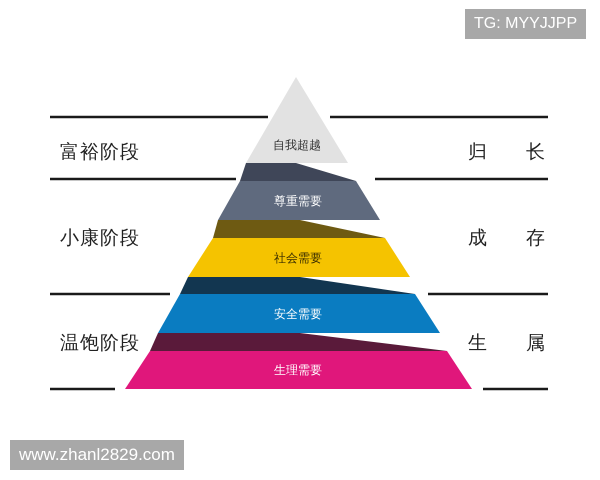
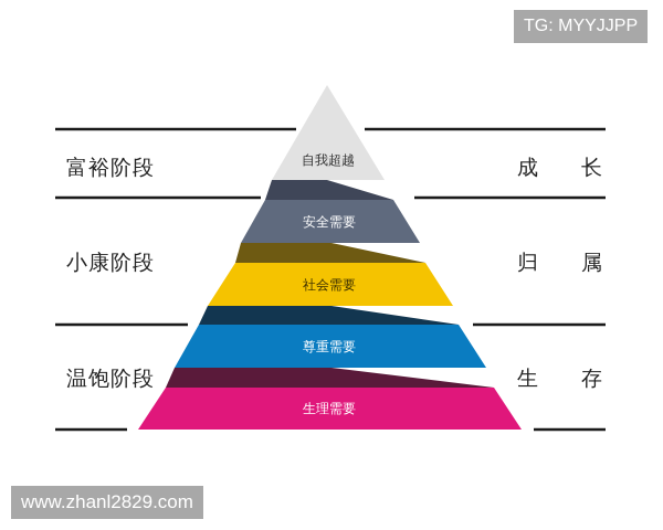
  自我超越
- 尊重需要
+ 安全需要
  社会需要
- 安全需要
+ 尊重需要
  生理需要
  富裕阶段
  小康阶段
  温饱阶段
- 归
+ 成
  长
- 成
+ 归
- 存
+ 属
  生
- 属
+ 存
  TG: MYYJJPP
  www.zhanl2829.com
